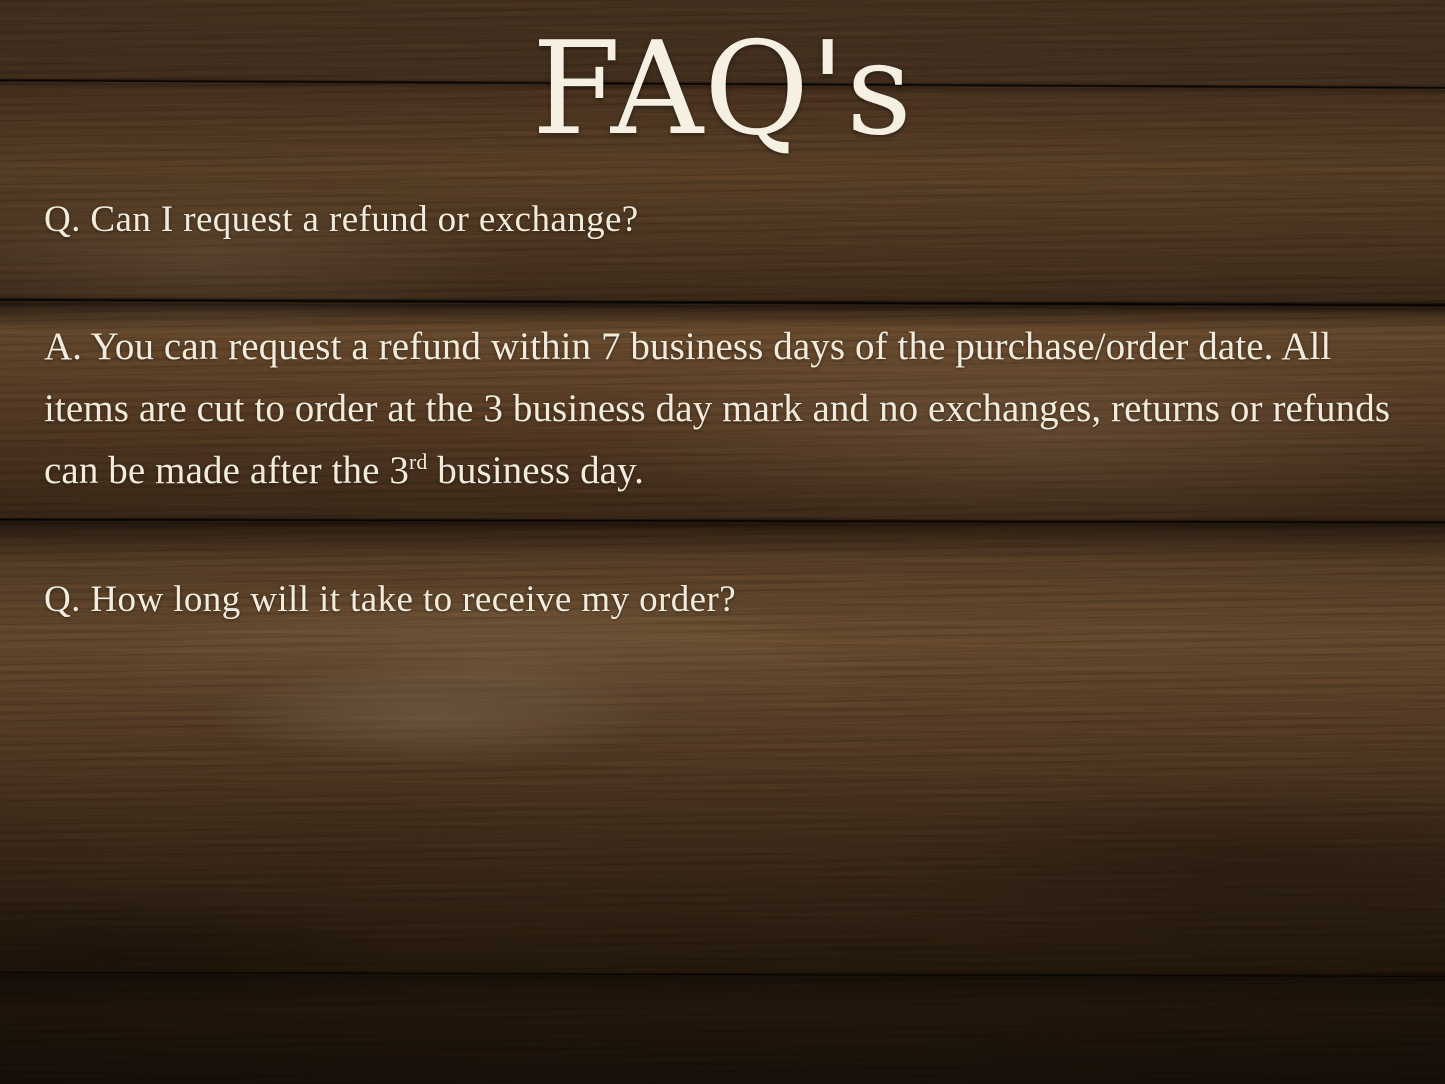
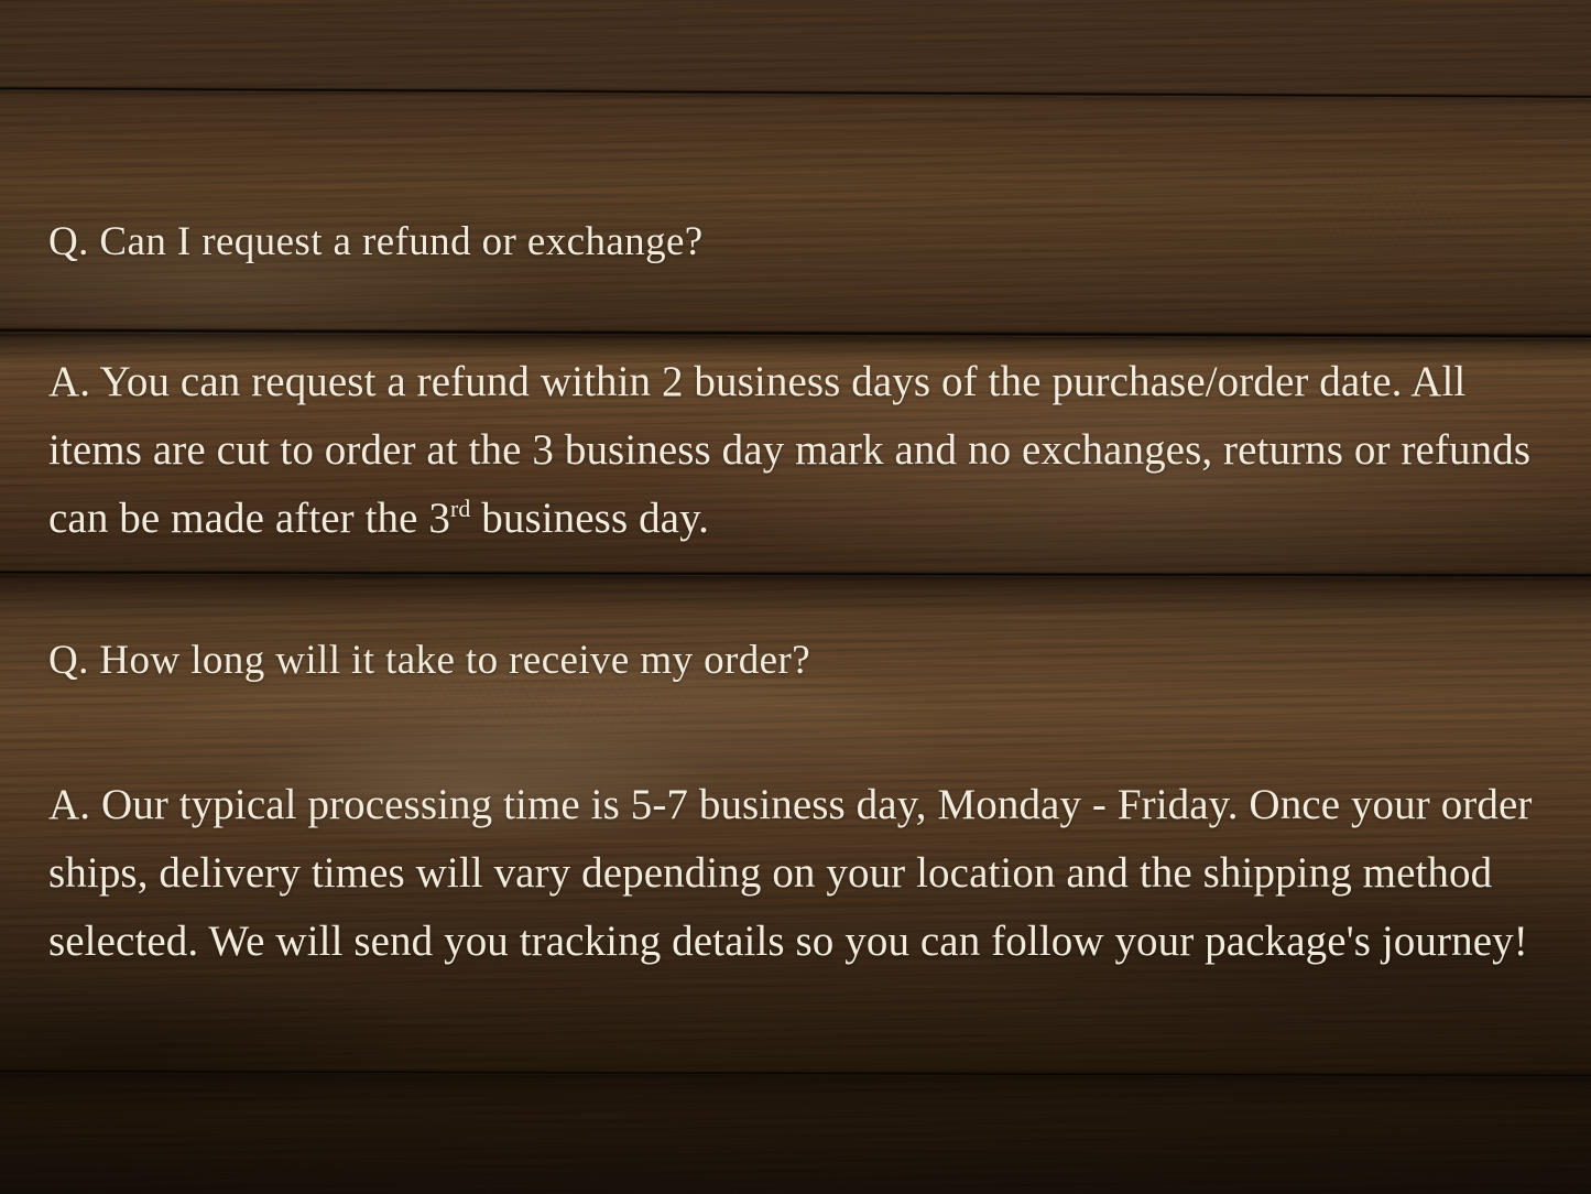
- FAQ's
  Q. Can I request a refund or exchange?
- A. You can request a refund within 7 business days of the purchase/order date. All items are cut to order at the 3 business day mark and no exchanges, returns or refunds can be made after the 3rd business day.
+ A. You can request a refund within 2 business days of the purchase/order date. All items are cut to order at the 3 business day mark and no exchanges, returns or refunds can be made after the 3rd business day.
  Q. How long will it take to receive my order?
+ A. Our typical processing time is 5-7 business day, Monday - Friday. Once your order ships, delivery times will vary depending on your location and the shipping method selected. We will send you tracking details so you can follow your package's journey!
